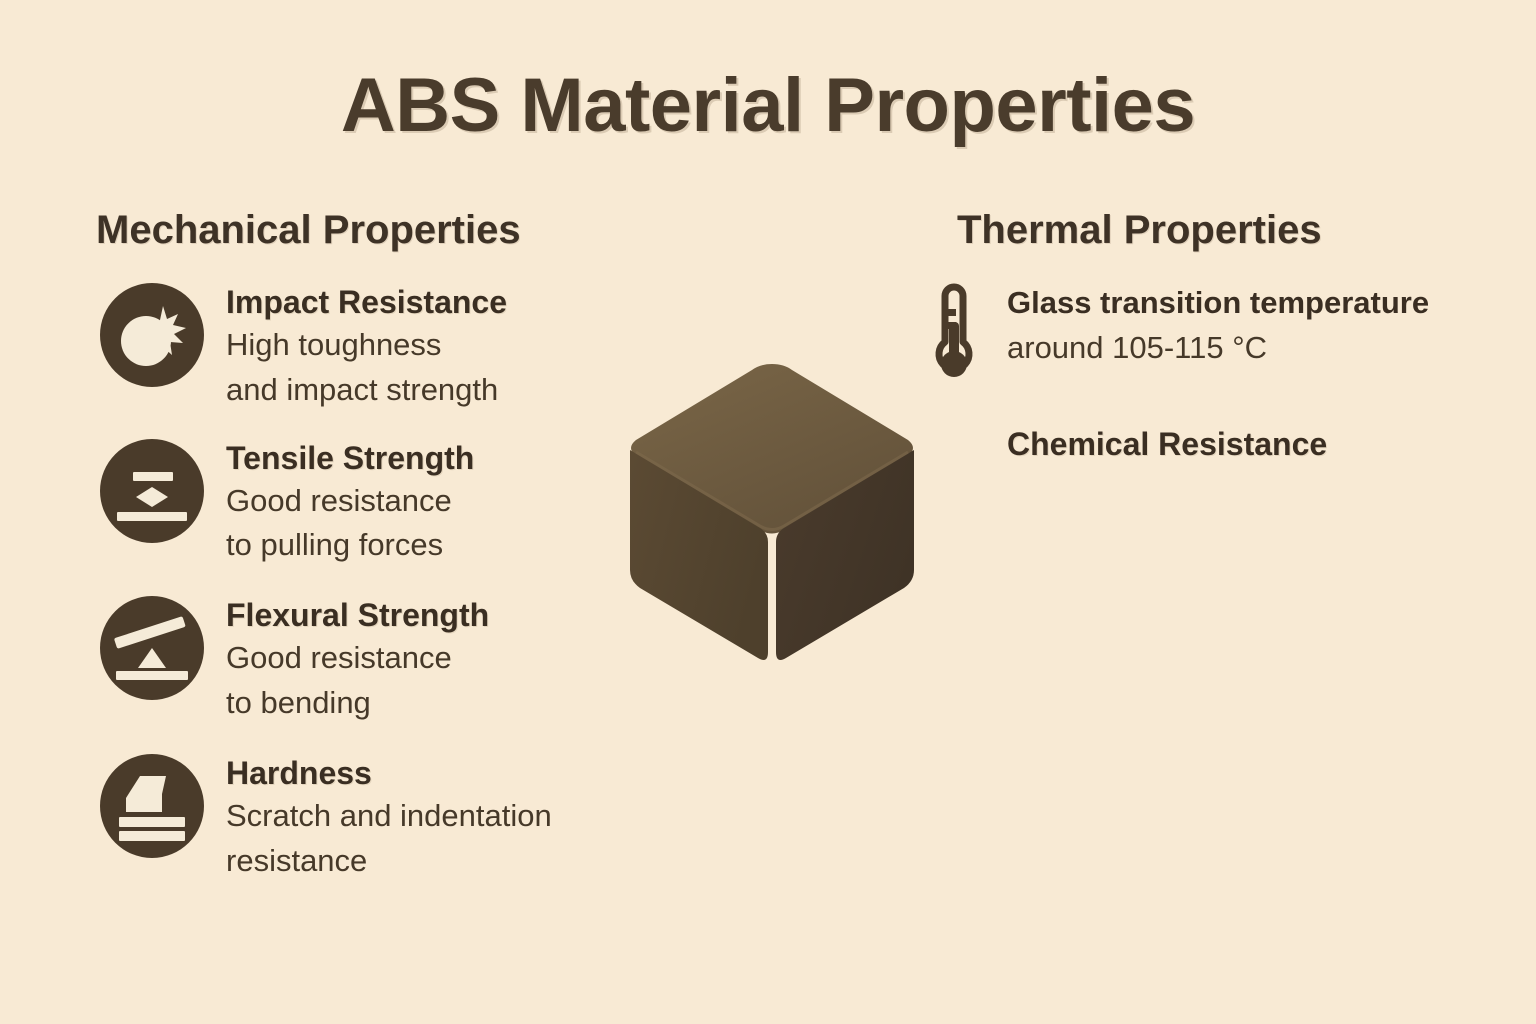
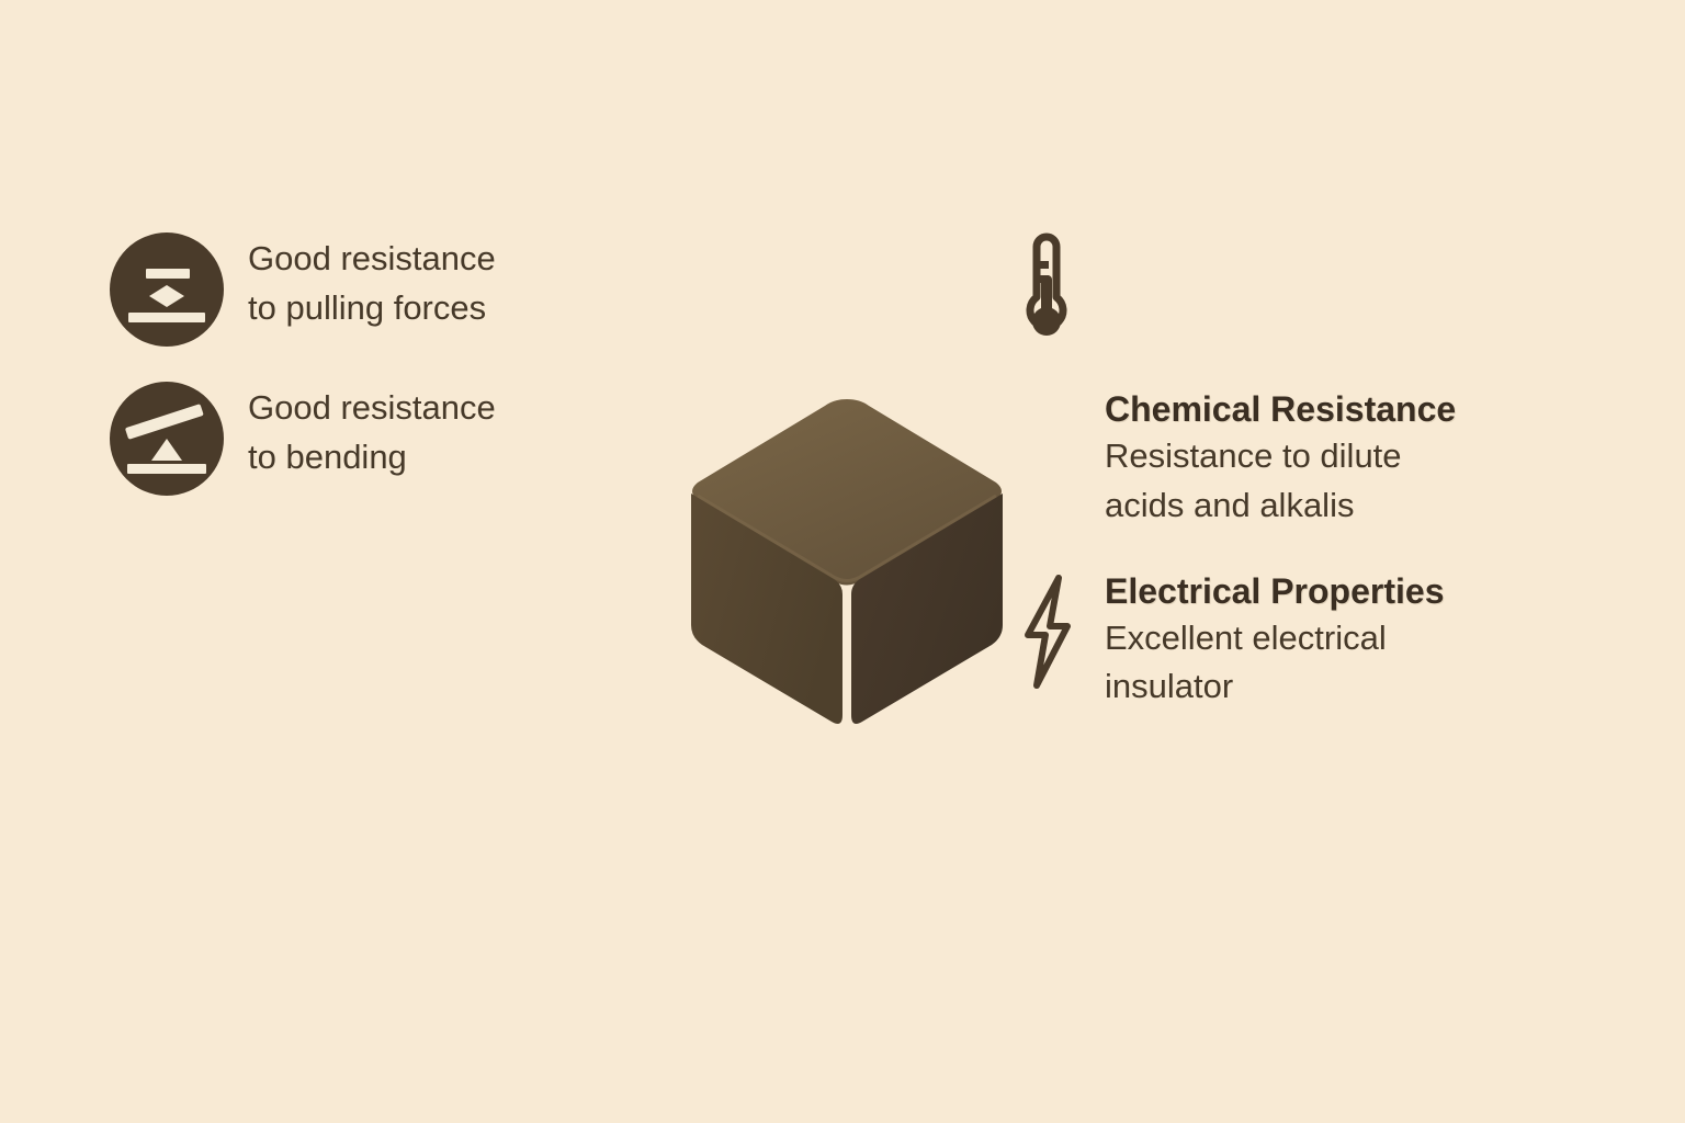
- ABS Material Properties
- Mechanical Properties
- Impact Resistance
- High toughness
- and impact strength
- Tensile Strength
  Good resistance
  to pulling forces
- Flexural Strength
  Good resistance
  to bending
- Hardness
- Scratch and indentation
- resistance
- Thermal Properties
- Glass transition temperature around 105-115 °C
  Chemical Resistance
+ Resistance to dilute
+ acids and alkalis
+ Electrical Properties
+ Excellent electrical
+ insulator
